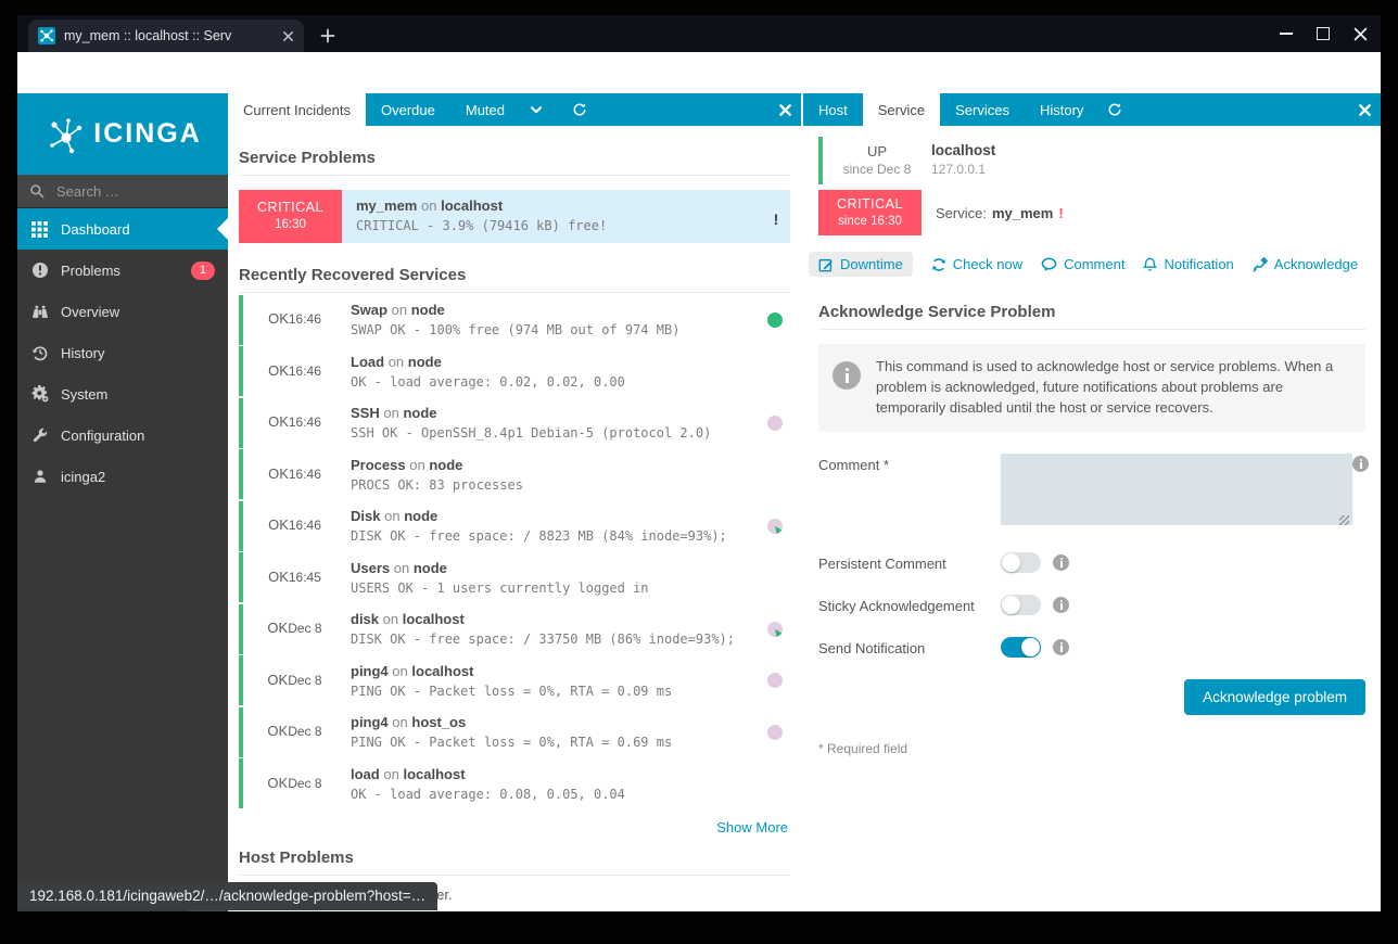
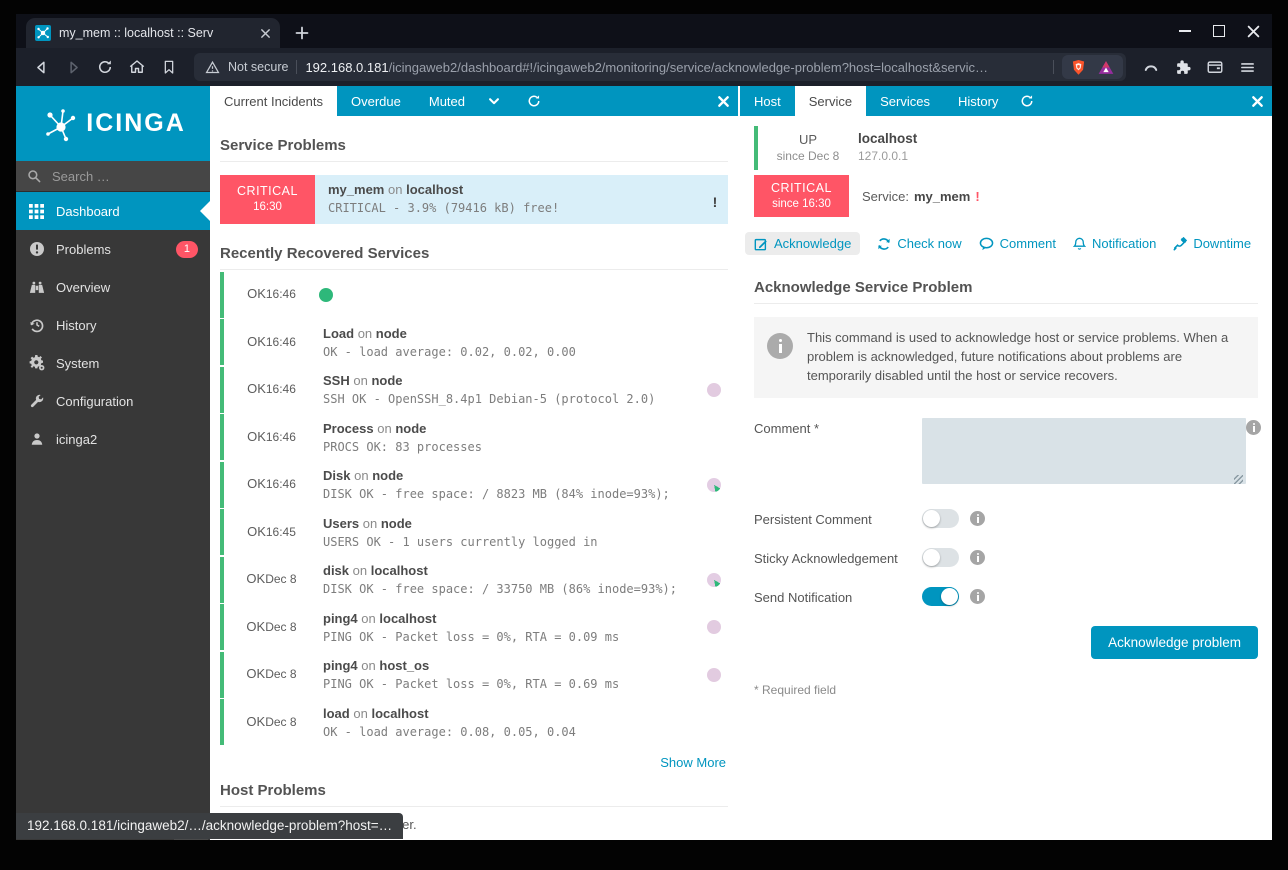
  my_mem :: localhost :: Serv
+ Not secure
+ 192.168.0.181/icingaweb2/dashboard#!/icingaweb2/monitoring/service/acknowledge-problem?host=localhost&servic…
  ICINGA
  Search …
  Dashboard
  Problems
  1
  Overview
  History
  System
  Configuration
  icinga2
  Current Incidents
  Overdue
  Muted
  Service Problems
  CRITICAL
  16:30
  my_mem on localhost
  CRITICAL - 3.9% (79416 kB) free!
  !
  Recently Recovered Services
  OK16:46
- Swap on node
- SWAP OK - 100% free (974 MB out of 974 MB)
  OK16:46
  Load on node
  OK - load average: 0.02, 0.02, 0.00
  OK16:46
  SSH on node
  SSH OK - OpenSSH_8.4p1 Debian-5 (protocol 2.0)
  OK16:46
  Process on node
  PROCS OK: 83 processes
  OK16:46
  Disk on node
  DISK OK - free space: / 8823 MB (84% inode=93%);
  OK16:45
  Users on node
  USERS OK - 1 users currently logged in
  OKDec 8
  disk on localhost
  DISK OK - free space: / 33750 MB (86% inode=93%);
  OKDec 8
  ping4 on localhost
  PING OK - Packet loss = 0%, RTA = 0.09 ms
  OKDec 8
  ping4 on host_os
  PING OK - Packet loss = 0%, RTA = 0.69 ms
  OKDec 8
  load on localhost
  OK - load average: 0.08, 0.05, 0.04
  Show More
  Host Problems
  Host
  Service
  Services
  History
  UP
  since Dec 8
  localhost
  127.0.0.1
  CRITICAL
  since 16:30
  Service:
  my_mem
  !
- Downtime
+ Acknowledge
  Check now
  Comment
  Notification
- Acknowledge
+ Downtime
  Acknowledge Service Problem
  This command is used to acknowledge host or service problems. When a problem is acknowledged, future notifications about problems are temporarily disabled until the host or service recovers.
  Comment *
  Persistent Comment
  Sticky Acknowledgement
  Send Notification
  Acknowledge problem
  * Required field
  192.168.0.181/icingaweb2/…/acknowledge-problem?host=…
